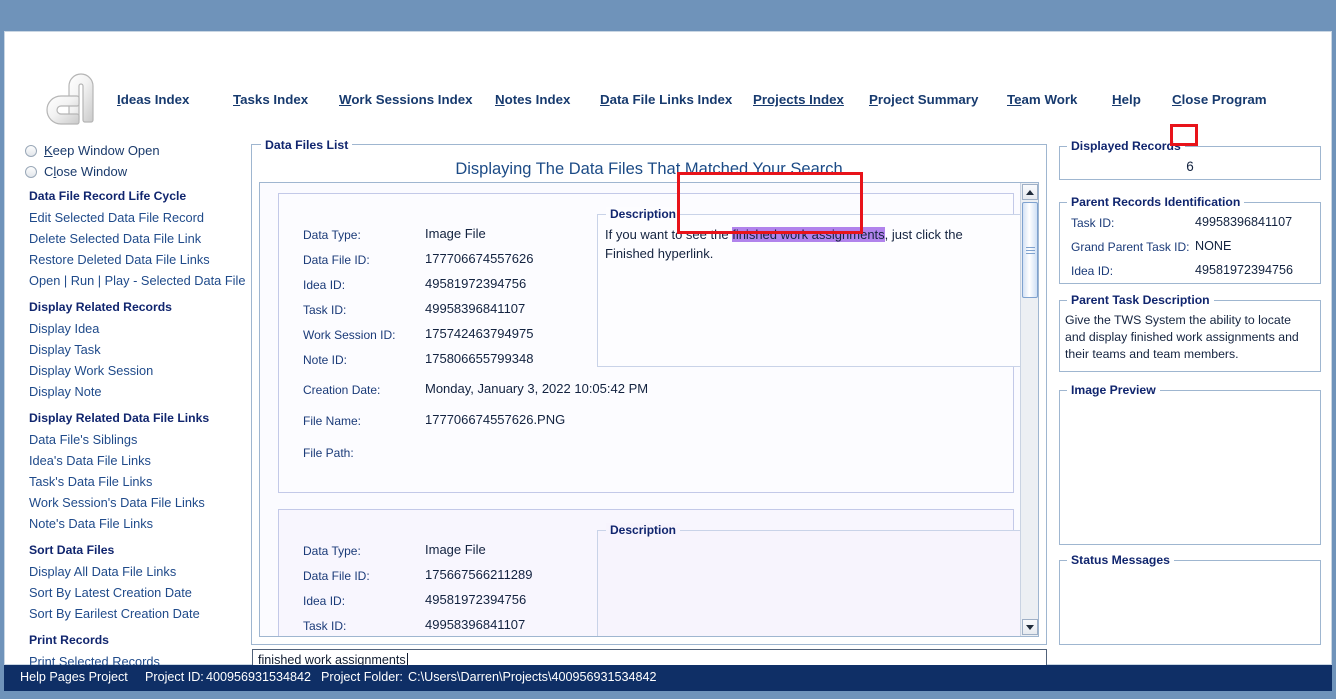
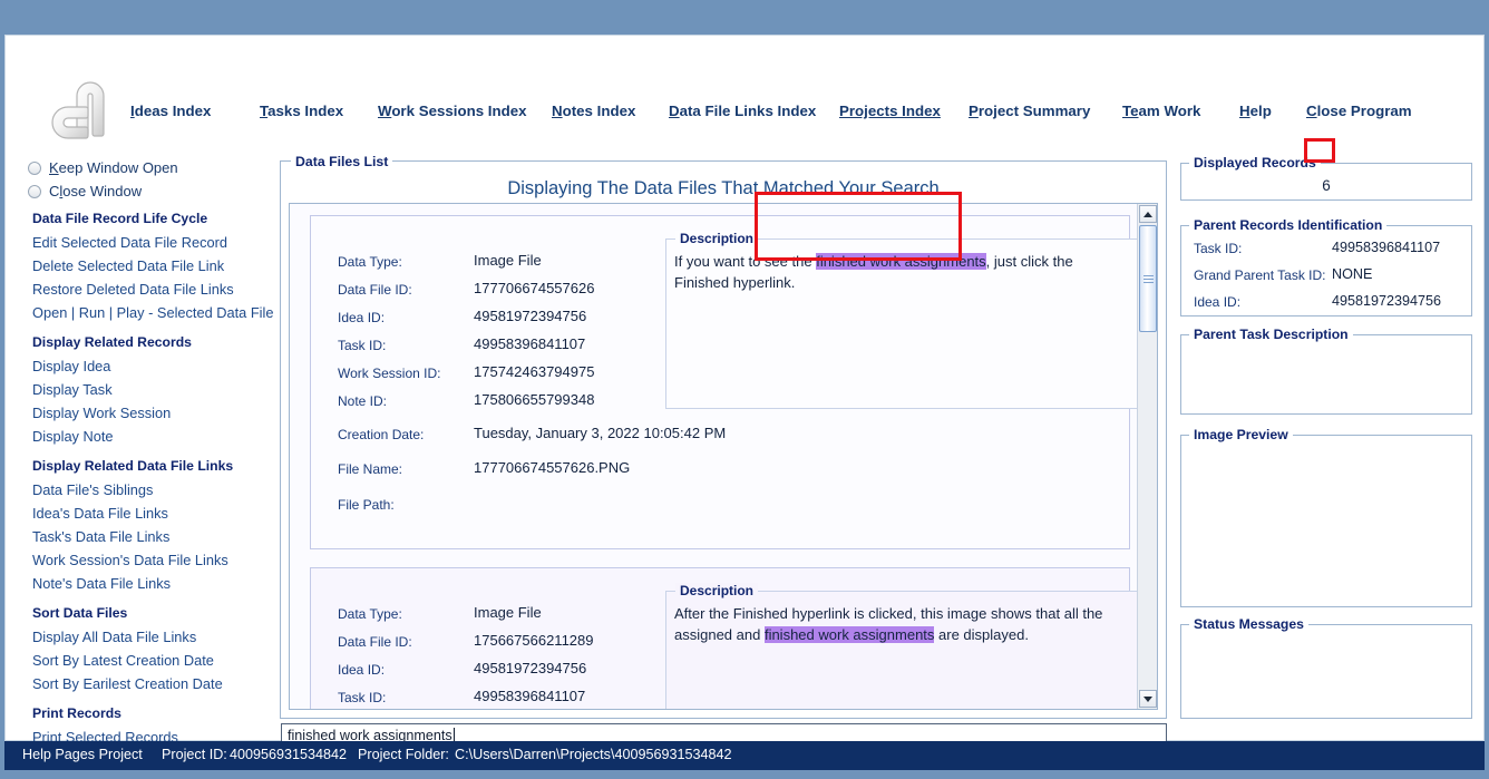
  Ideas Index
  Tasks Index
  Work Sessions Index
  Notes Index
  Data File Links Index
  Projects Index
  Project Summary
  Team Work
  Help
  Close Program
  Keep Window Open
  Close Window
  Data File Record Life Cycle
  Edit Selected Data File Record
  Delete Selected Data File Link
  Restore Deleted Data File Links
  Open | Run | Play - Selected Data File
  Display Related Records
  Display Idea
  Display Task
  Display Work Session
  Display Note
  Display Related Data File Links
  Data File's Siblings
  Idea's Data File Links
  Task's Data File Links
  Work Session's Data File Links
  Note's Data File Links
  Sort Data Files
  Display All Data File Links
  Sort By Latest Creation Date
  Sort By Earilest Creation Date
  Print Records
  Print Selected Records
  Data Files List
  Displaying The Data Files That Matched Your Search
  Data Type:
  Image File
  Data File ID:
  177706674557626
  Idea ID:
  49581972394756
  Task ID:
  49958396841107
  Work Session ID:
  175742463794975
  Note ID:
  175806655799348
  Creation Date:
- Monday, January 3, 2022 10:05:42 PM
+ Tuesday, January 3, 2022 10:05:42 PM
  File Name:
  177706674557626.PNG
  File Path:
  Description
  If you want to see the finished work assignments, just click the Finished hyperlink.
  Data Type:
  Image File
  Data File ID:
  175667566211289
  Idea ID:
  49581972394756
  Task ID:
  49958396841107
  Description
+ After the Finished hyperlink is clicked, this image shows that all the assigned and finished work assignments are displayed.
  finished work assignments
  Displayed Records
  6
  Parent Records Identification
  Task ID:
  49958396841107
  Grand Parent Task ID:
  NONE
  Idea ID:
  49581972394756
  Parent Task Description
- Give the TWS System the ability to locate and display finished work assignments and their teams and team members.
  Image Preview
  Status Messages
  Help Pages Project
  Project ID:
  400956931534842
  Project Folder:
  C:\Users\Darren\Projects\400956931534842
